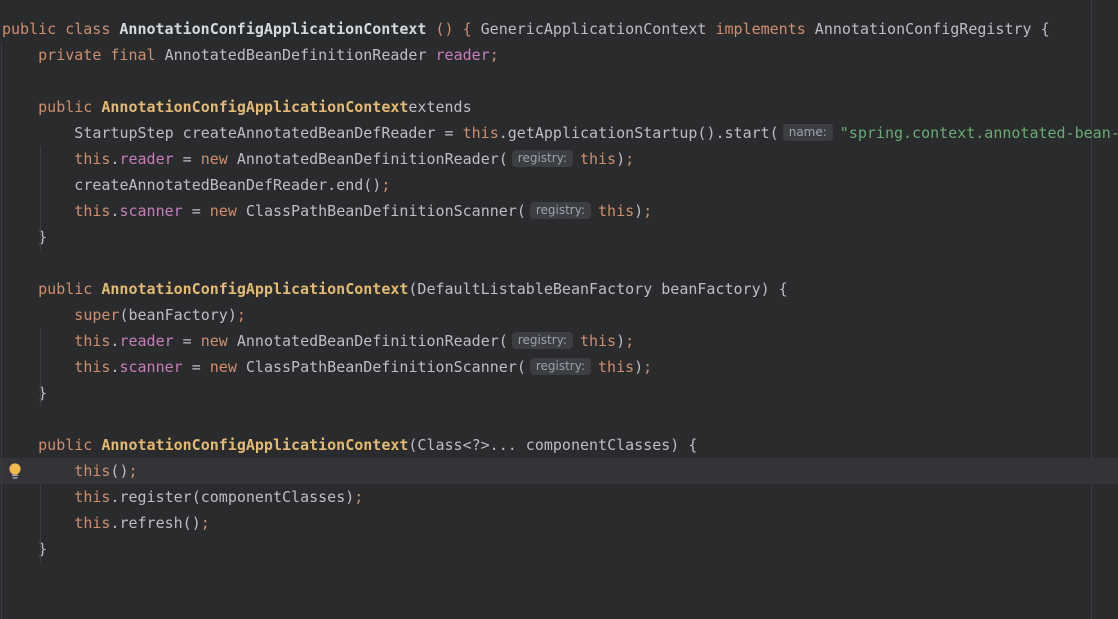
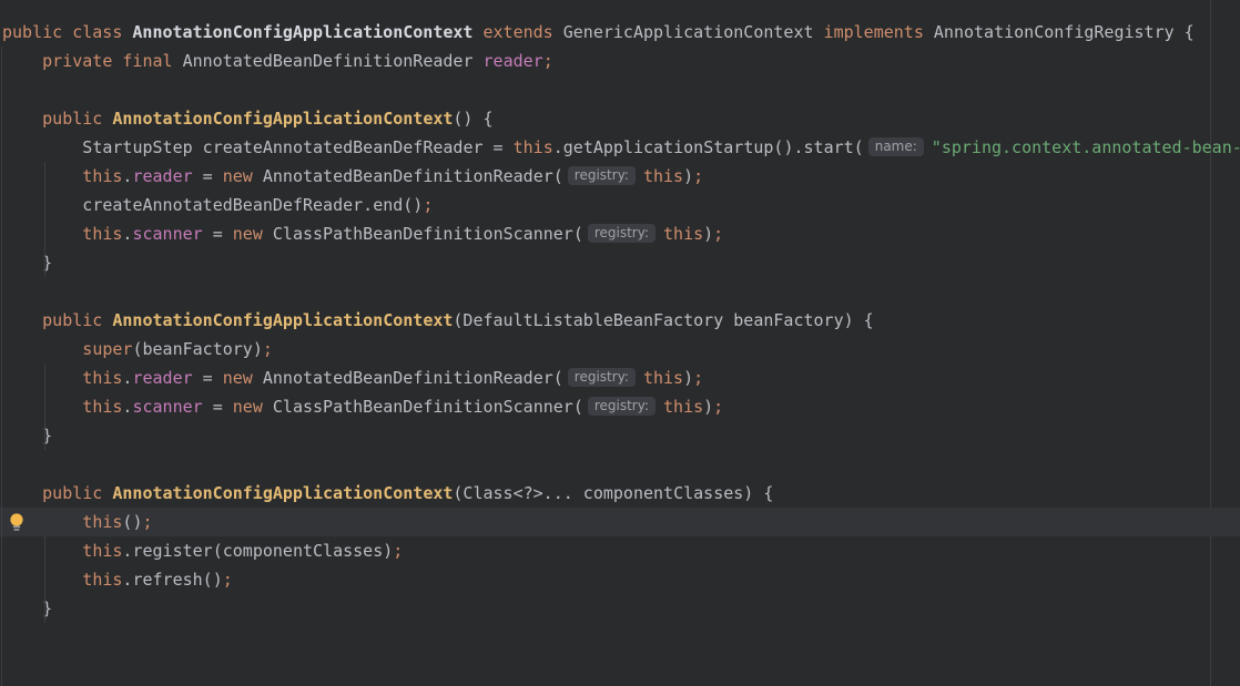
- public class AnnotationConfigApplicationContext () { GenericApplicationContext implements AnnotationConfigRegistry {
+ public class AnnotationConfigApplicationContext extends GenericApplicationContext implements AnnotationConfigRegistry {
  private final AnnotatedBeanDefinitionReader reader;
- public AnnotationConfigApplicationContextextends
+ public AnnotationConfigApplicationContext() {
  StartupStep createAnnotatedBeanDefReader = this.getApplicationStartup().start( name: "spring.context.annotated-bean-
  this.reader = new AnnotatedBeanDefinitionReader( registry: this);
  createAnnotatedBeanDefReader.end();
  this.scanner = new ClassPathBeanDefinitionScanner( registry: this);
  }
  public AnnotationConfigApplicationContext(DefaultListableBeanFactory beanFactory) {
  super(beanFactory);
  this.reader = new AnnotatedBeanDefinitionReader( registry: this);
  this.scanner = new ClassPathBeanDefinitionScanner( registry: this);
  }
  public AnnotationConfigApplicationContext(Class<?>... componentClasses) {
  this();
  this.register(componentClasses);
  this.refresh();
  }
